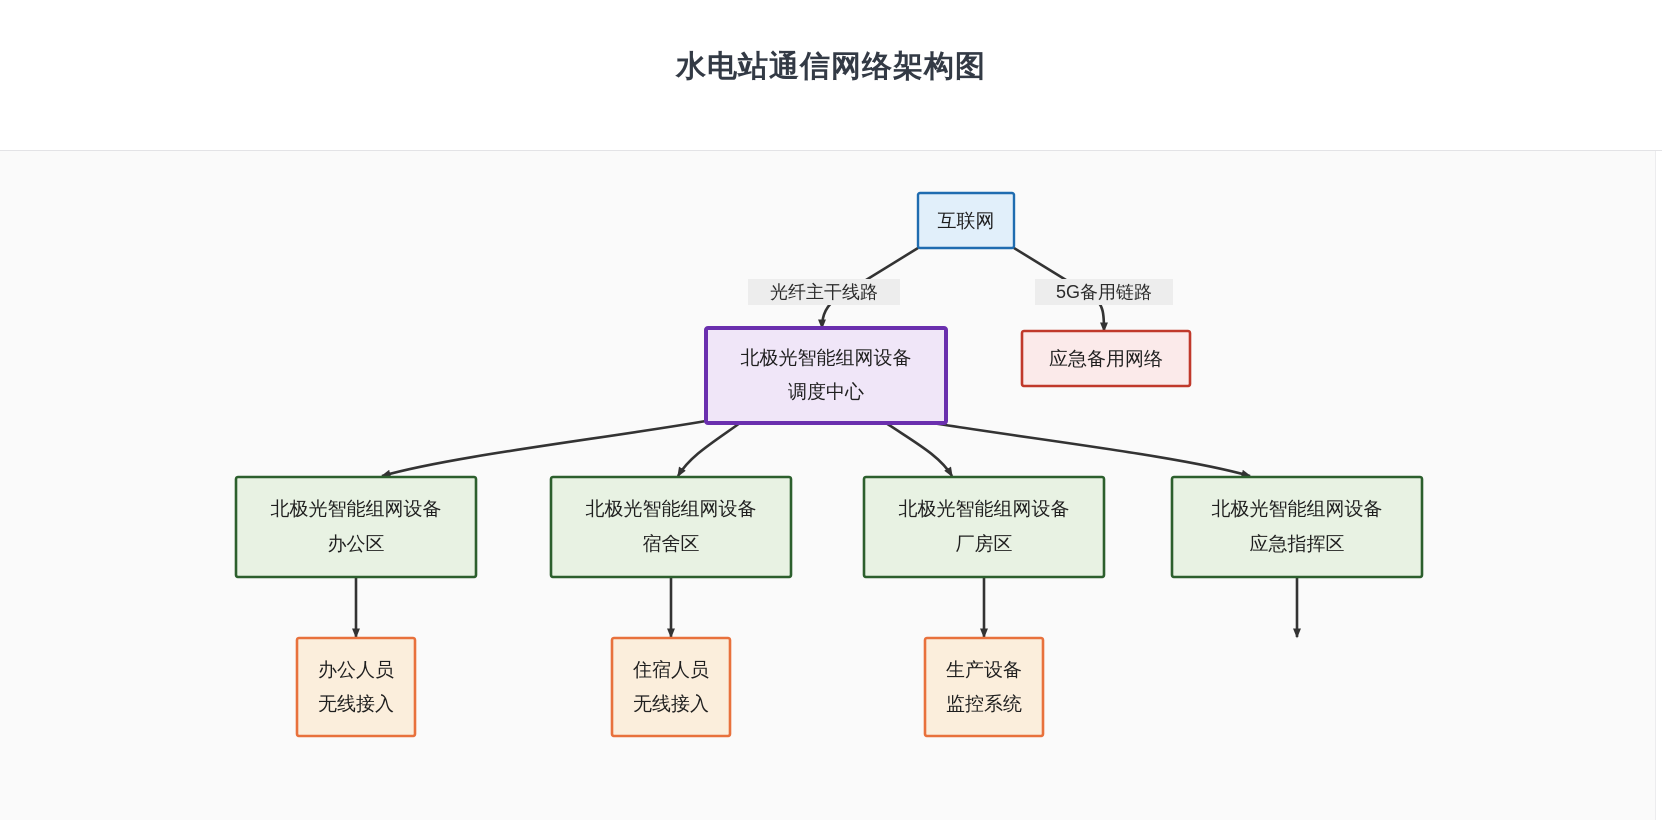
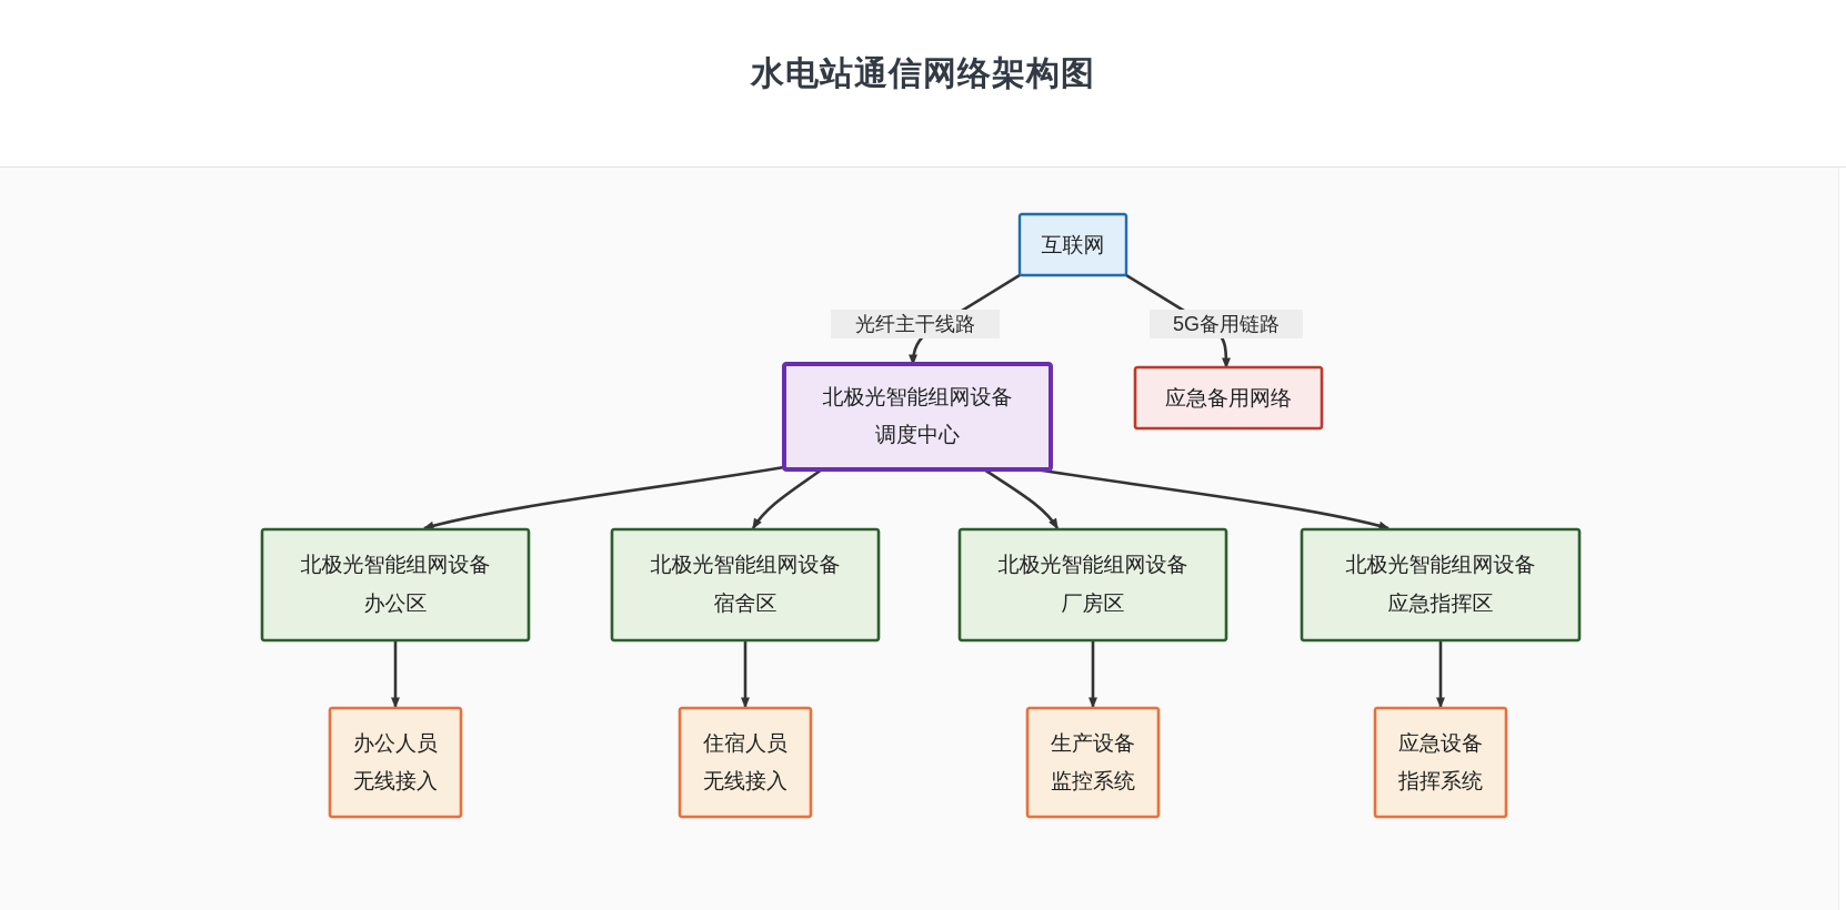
  水电站通信网络架构图
  光纤主干线路
  5G备用链路
  互联网
  北极光智能组网设备
  调度中心
  应急备用网络
  北极光智能组网设备
  办公区
  北极光智能组网设备
  宿舍区
  北极光智能组网设备
  厂房区
  北极光智能组网设备
  应急指挥区
  办公人员
  无线接入
  住宿人员
  无线接入
  生产设备
  监控系统
+ 应急设备
+ 指挥系统
